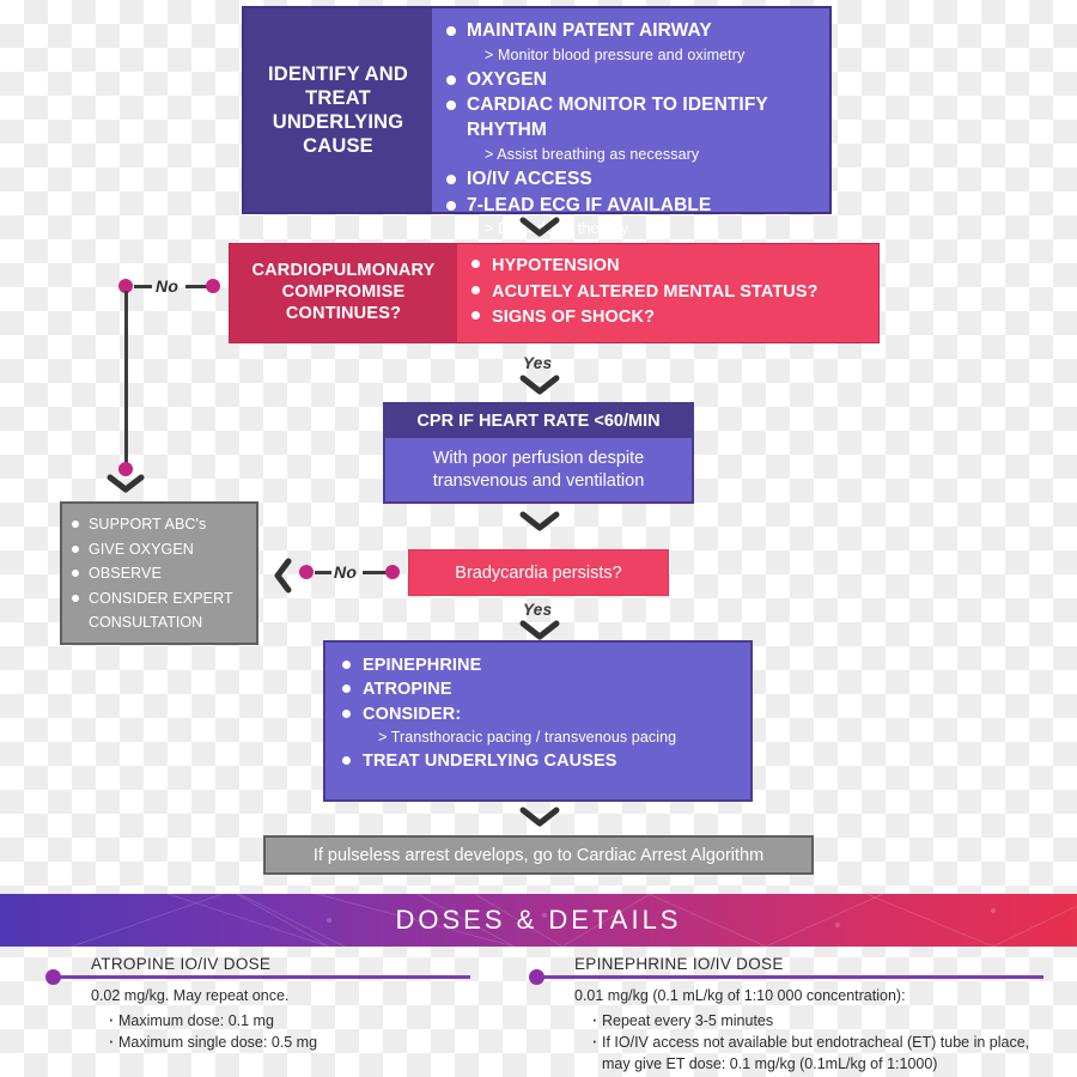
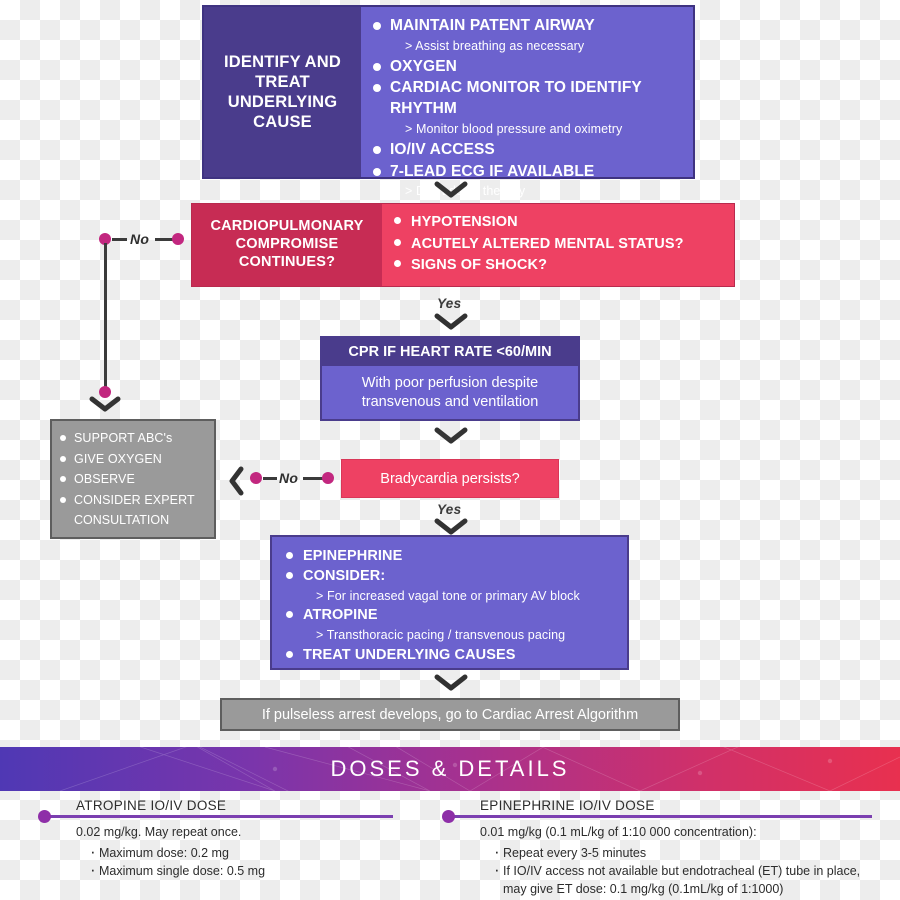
  IDENTIFY AND TREAT UNDERLYING CAUSE
  MAINTAIN PATENT AIRWAY
- > Monitor blood pressure and oximetry
+ > Assist breathing as necessary
  OXYGEN
  CARDIAC MONITOR TO IDENTIFY RHYTHM
- > Assist breathing as necessary
+ > Monitor blood pressure and oximetry
  IO/IV ACCESS
  7-LEAD ECG IF AVAILABLE
  > Don'lay therapy
  CARDIOPULMONARY COMPROMISE CONTINUES?
  HYPOTENSION
  ACUTELY ALTERED MENTAL STATUS?
  SIGNS OF SHOCK?
  No
  Yes
  CPR IF HEART RATE <60/MIN
  With poor perfusion despite transvenous and ventilation
  SUPPORT ABC's
  GIVE OXYGEN
  OBSERVE
  CONSIDER EXPERT
  CONSULTATION
  No
  Bradycardia persists?
  Yes
  EPINEPHRINE
- ATROPINE
+ CONSIDER:
+ > For increased vagal tone or primary AV block
- CONSIDER:
+ ATROPINE
  > Transthoracic pacing / transvenous pacing
  TREAT UNDERLYING CAUSES
  If pulseless arrest develops, go to Cardiac Arrest Algorithm
  DOSES & DETAILS
  ATROPINE IO/IV DOSE
  0.02 mg/kg. May repeat once.
- Maximum dose: 0.1 mg
+ Maximum dose: 0.2 mg
  Maximum single dose: 0.5 mg
  EPINEPHRINE IO/IV DOSE
  0.01 mg/kg (0.1 mL/kg of 1:10 000 concentration):
  Repeat every 3-5 minutes
  If IO/IV access not available but endotracheal (ET) tube in place, may give ET dose: 0.1 mg/kg (0.1mL/kg of 1:1000)
